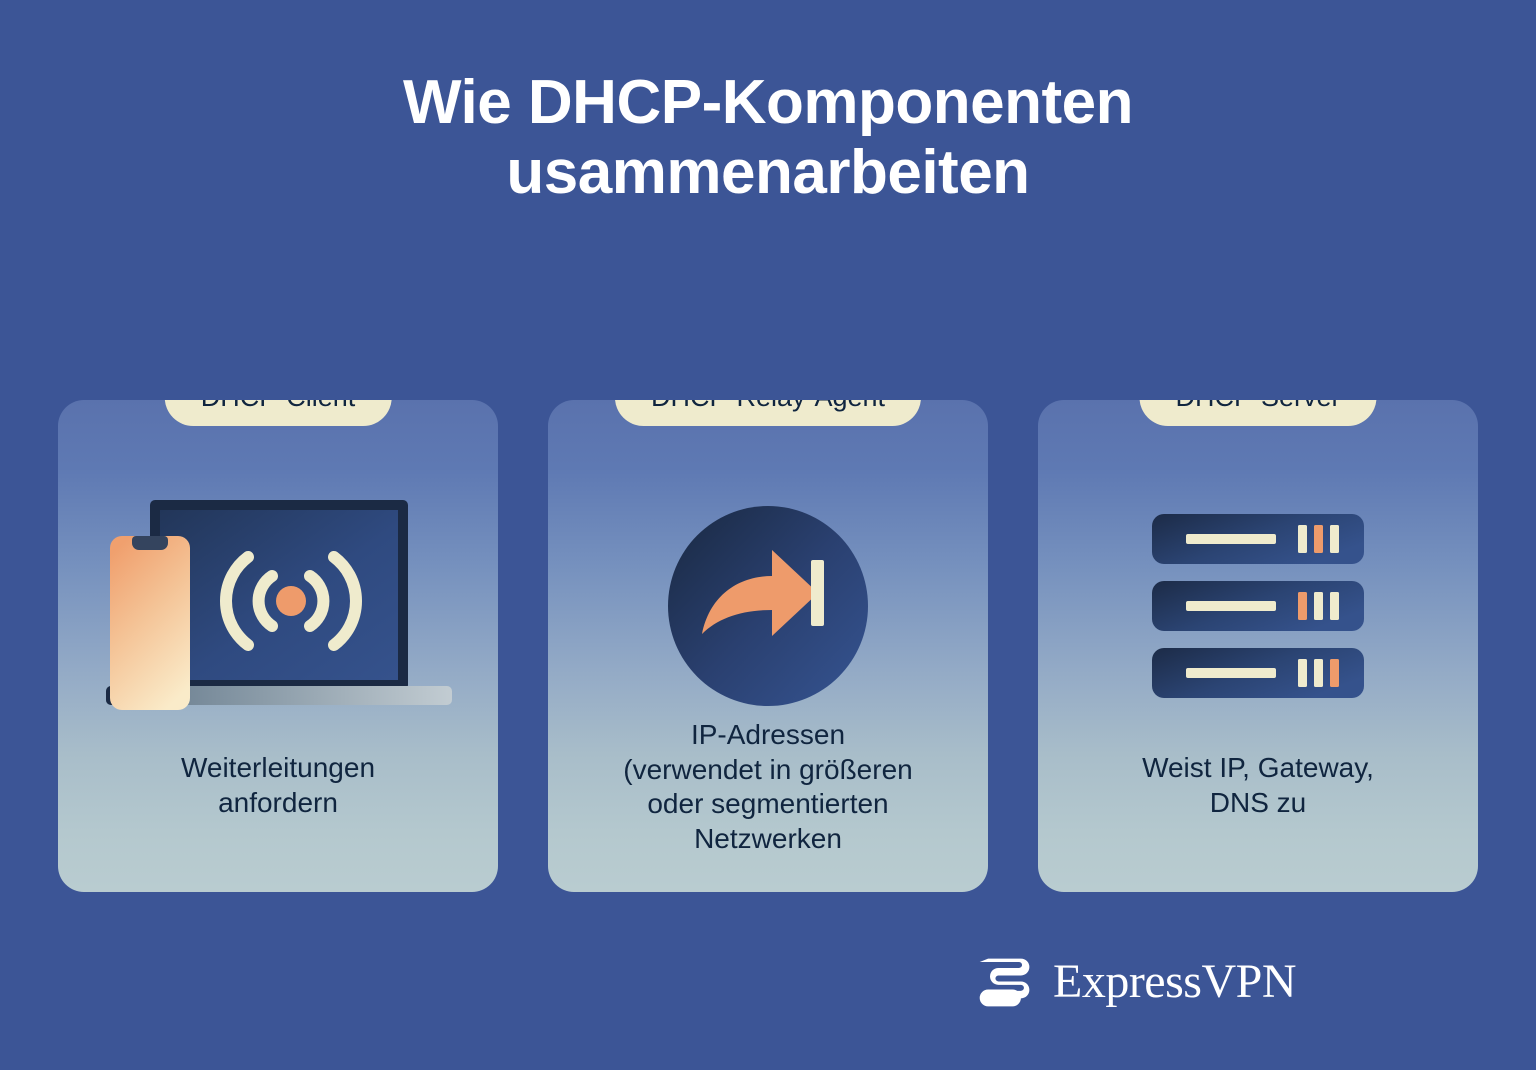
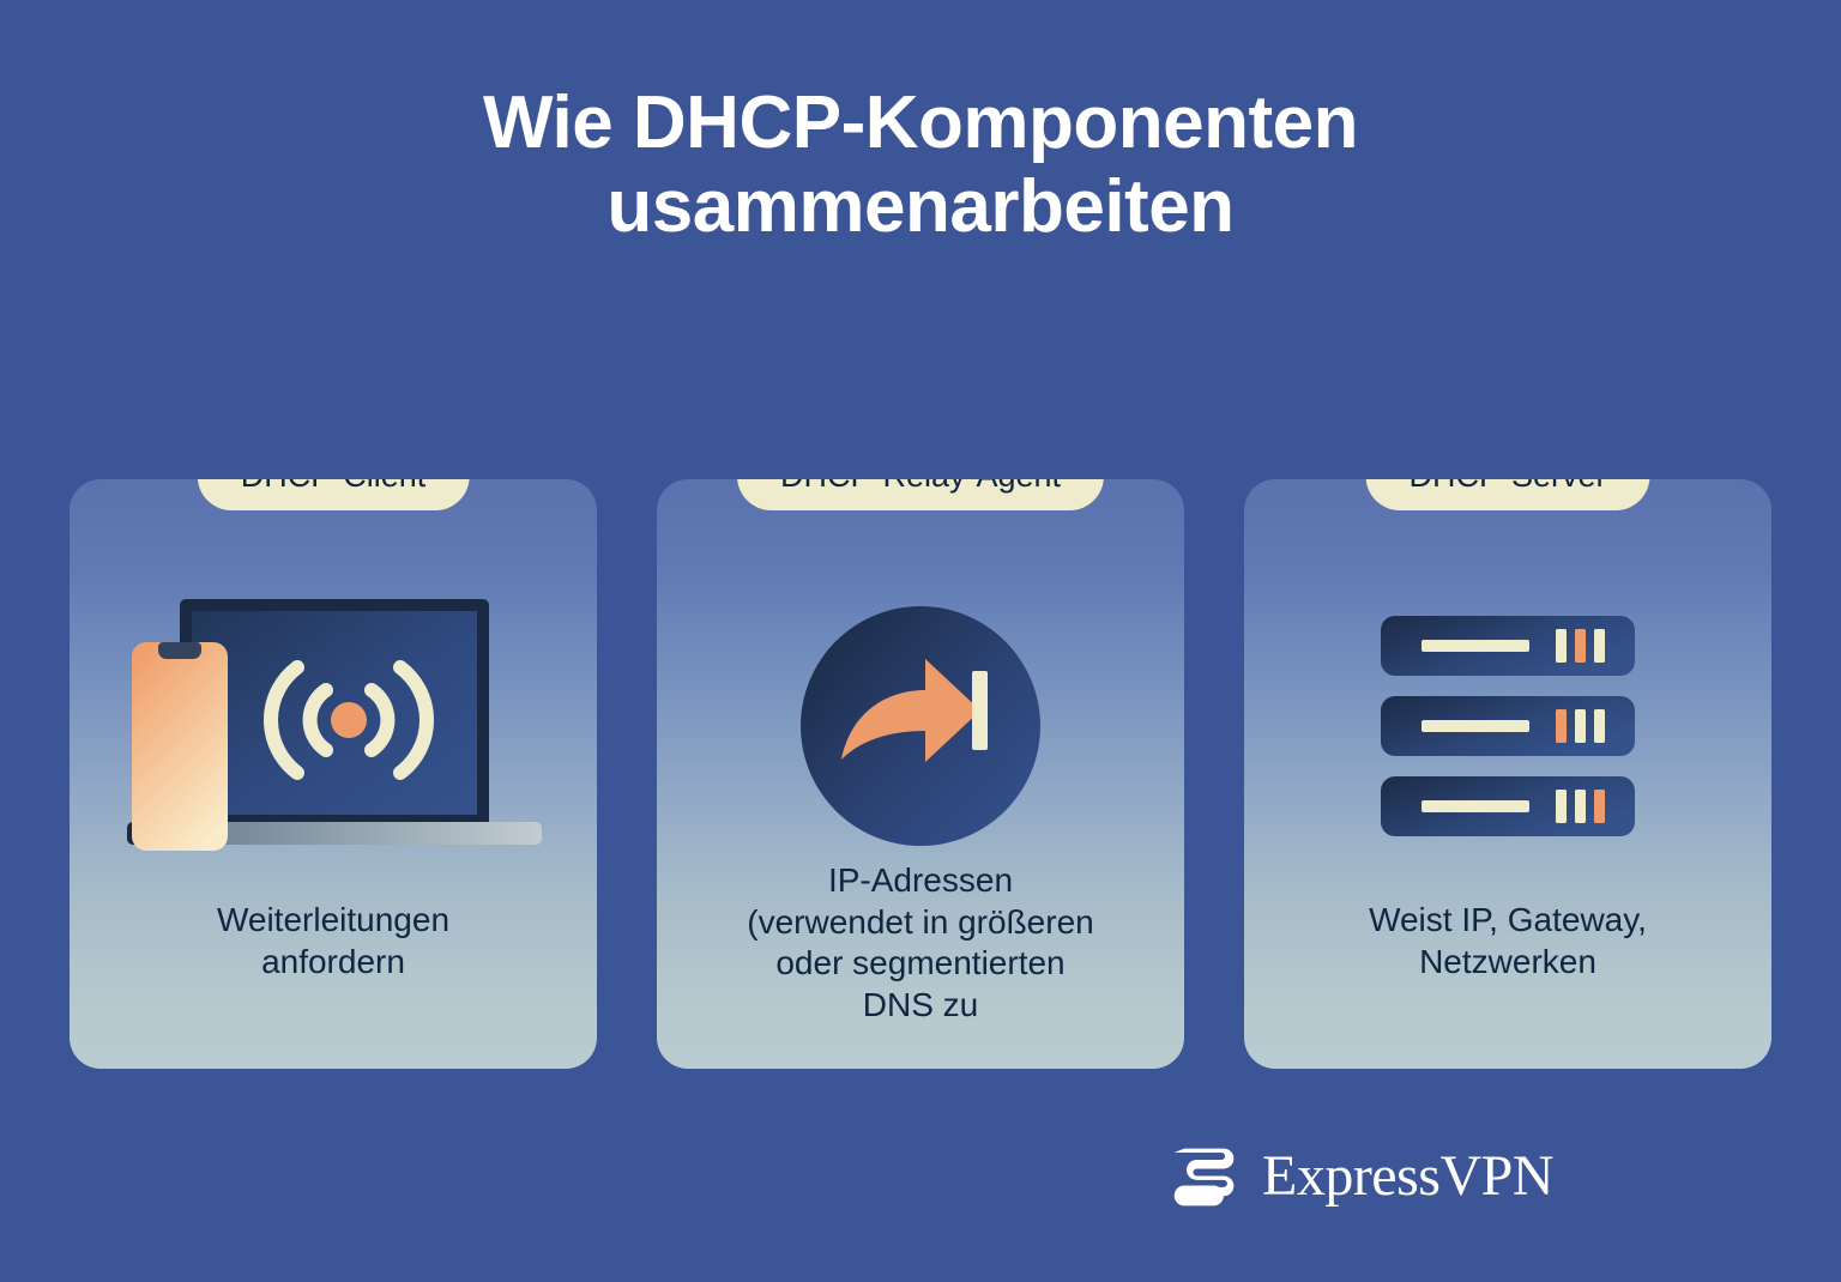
  Wie DHCP-Komponenten
  usammenarbeiten
  Weiterleitungen
  anfordern
  IP-Adressen
  (verwendet in größeren
  oder segmentierten
- Netzwerken
+ DNS zu
  Weist IP, Gateway,
- DNS zu
+ Netzwerken
  ExpressVPN
